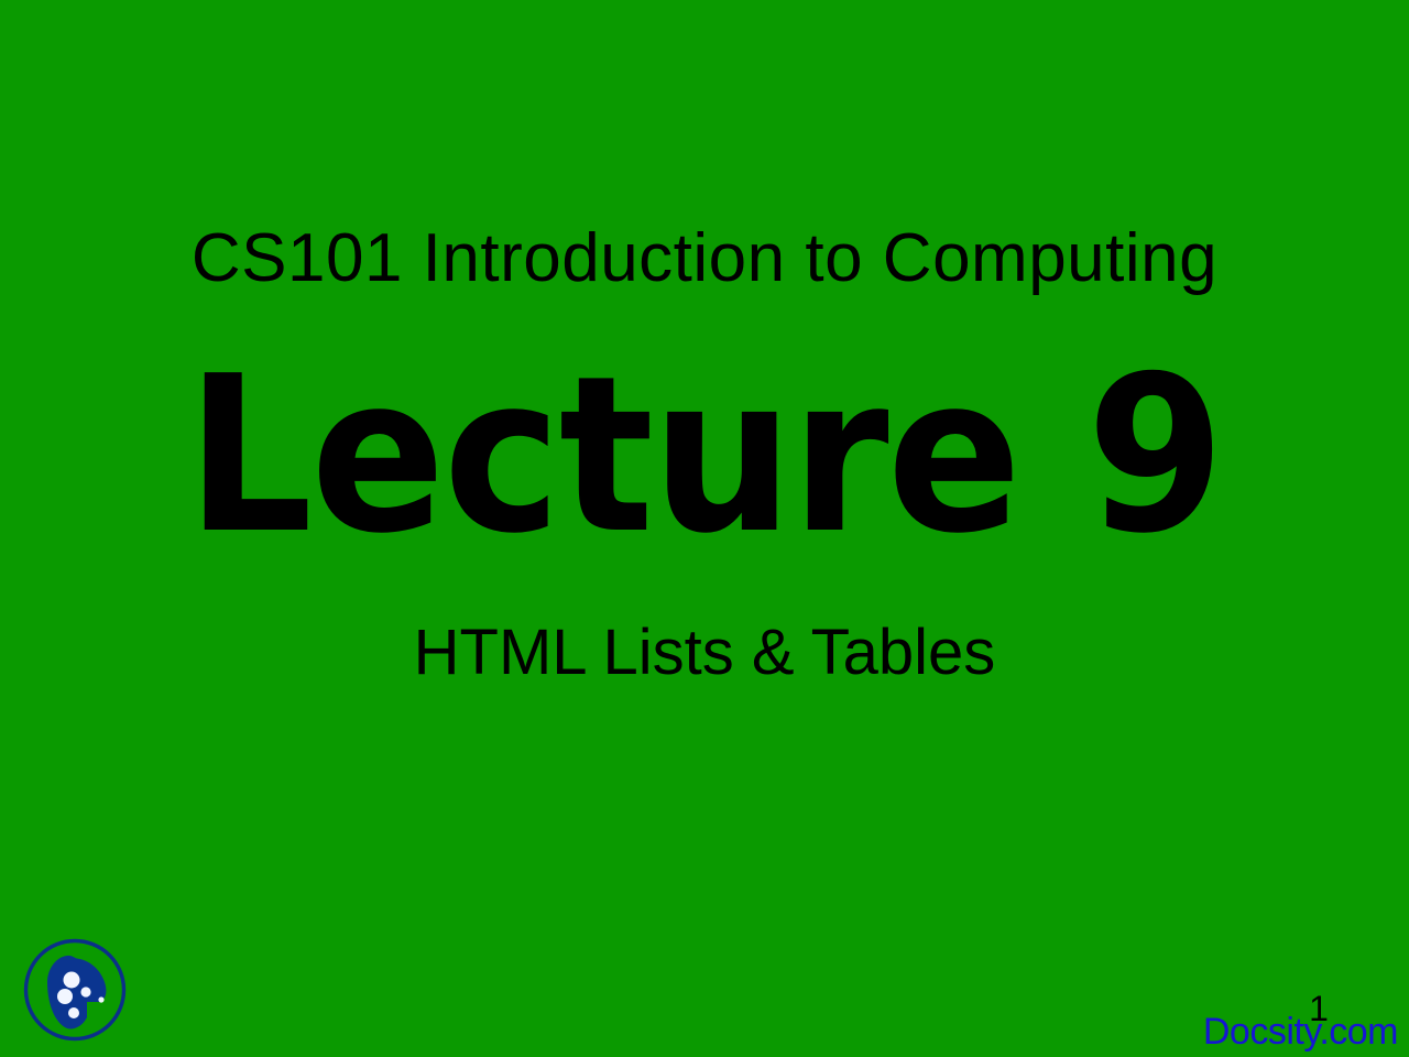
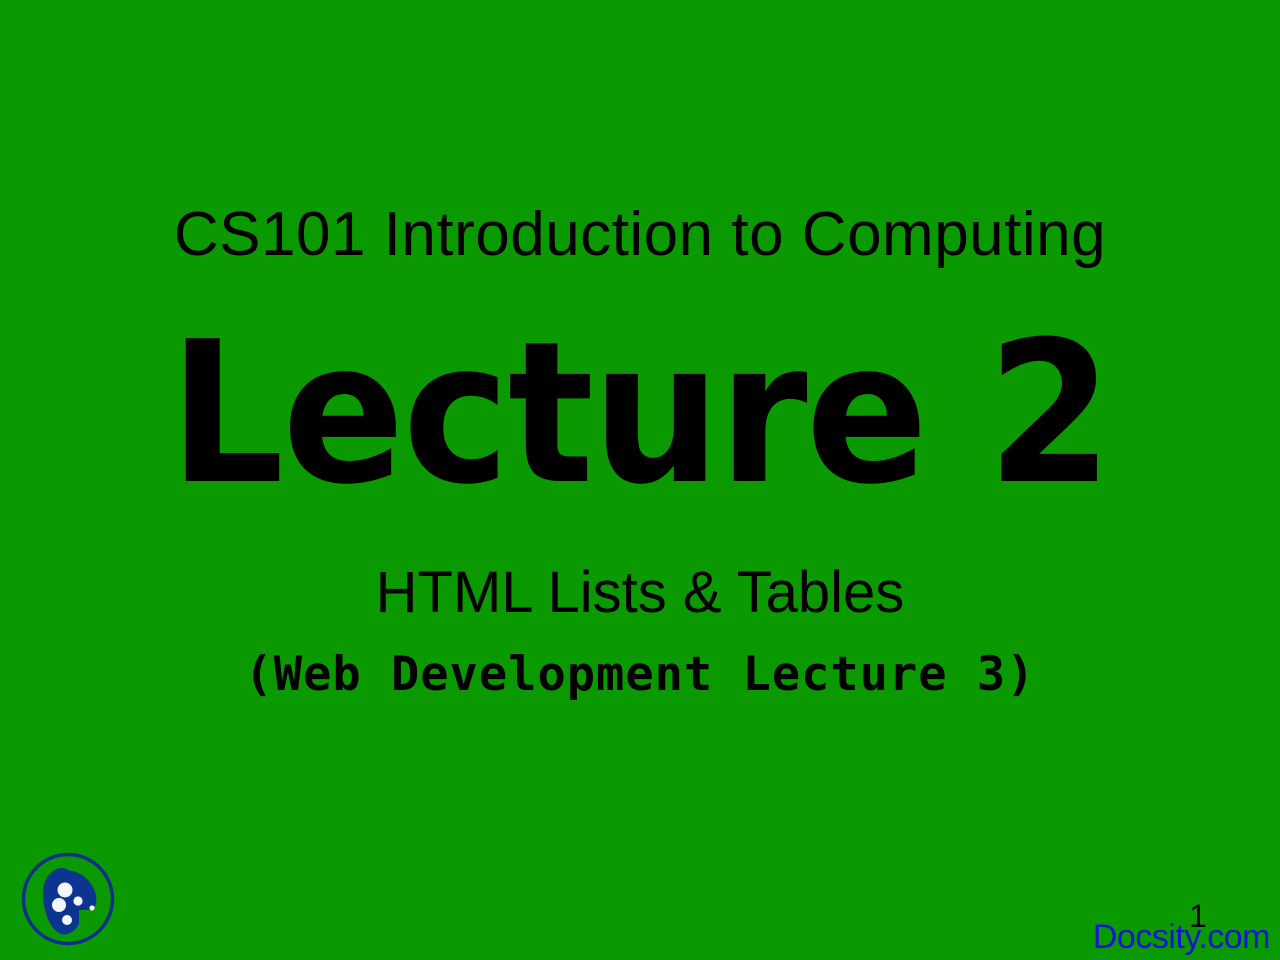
  CS101 Introduction to Computing
- Lecture 9
+ Lecture 2
  HTML Lists & Tables
+ (Web Development Lecture 3)
  1
  Docsity.com
